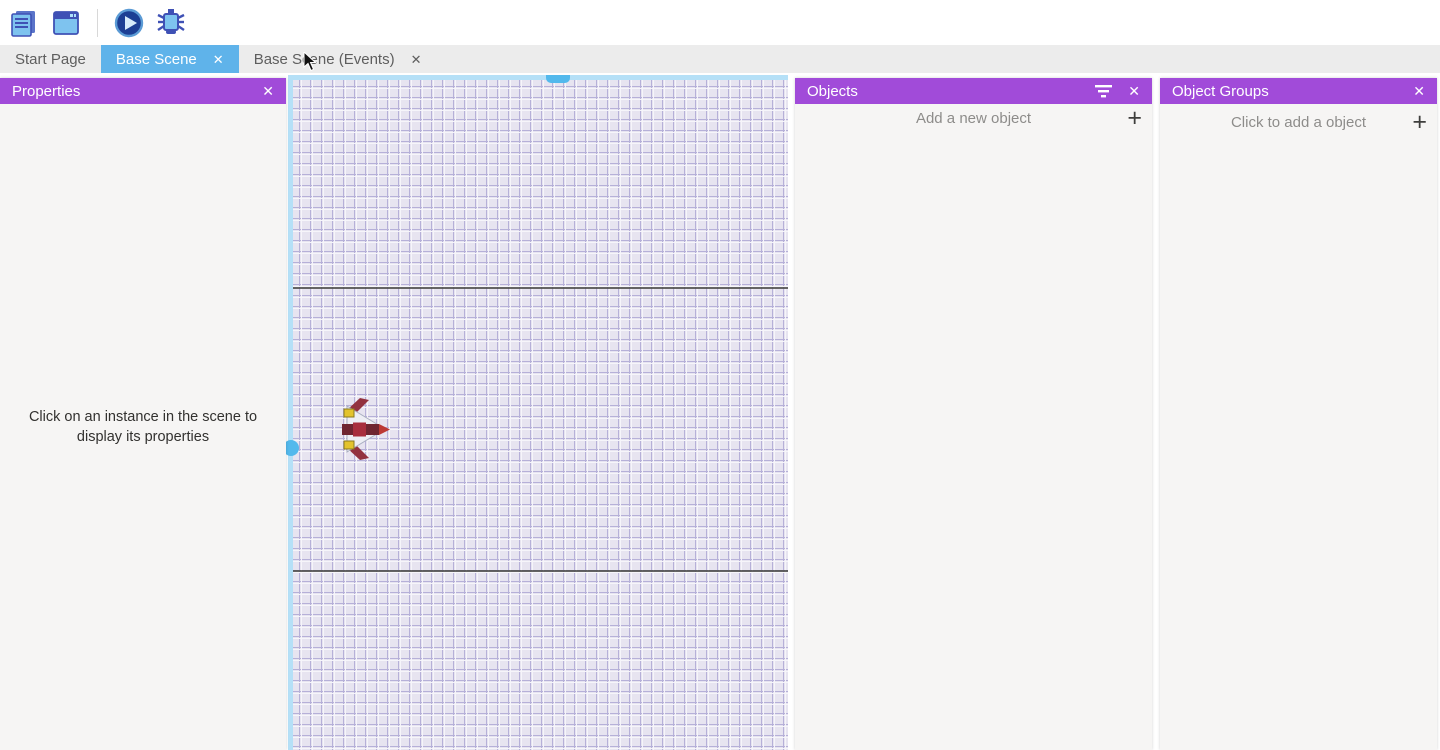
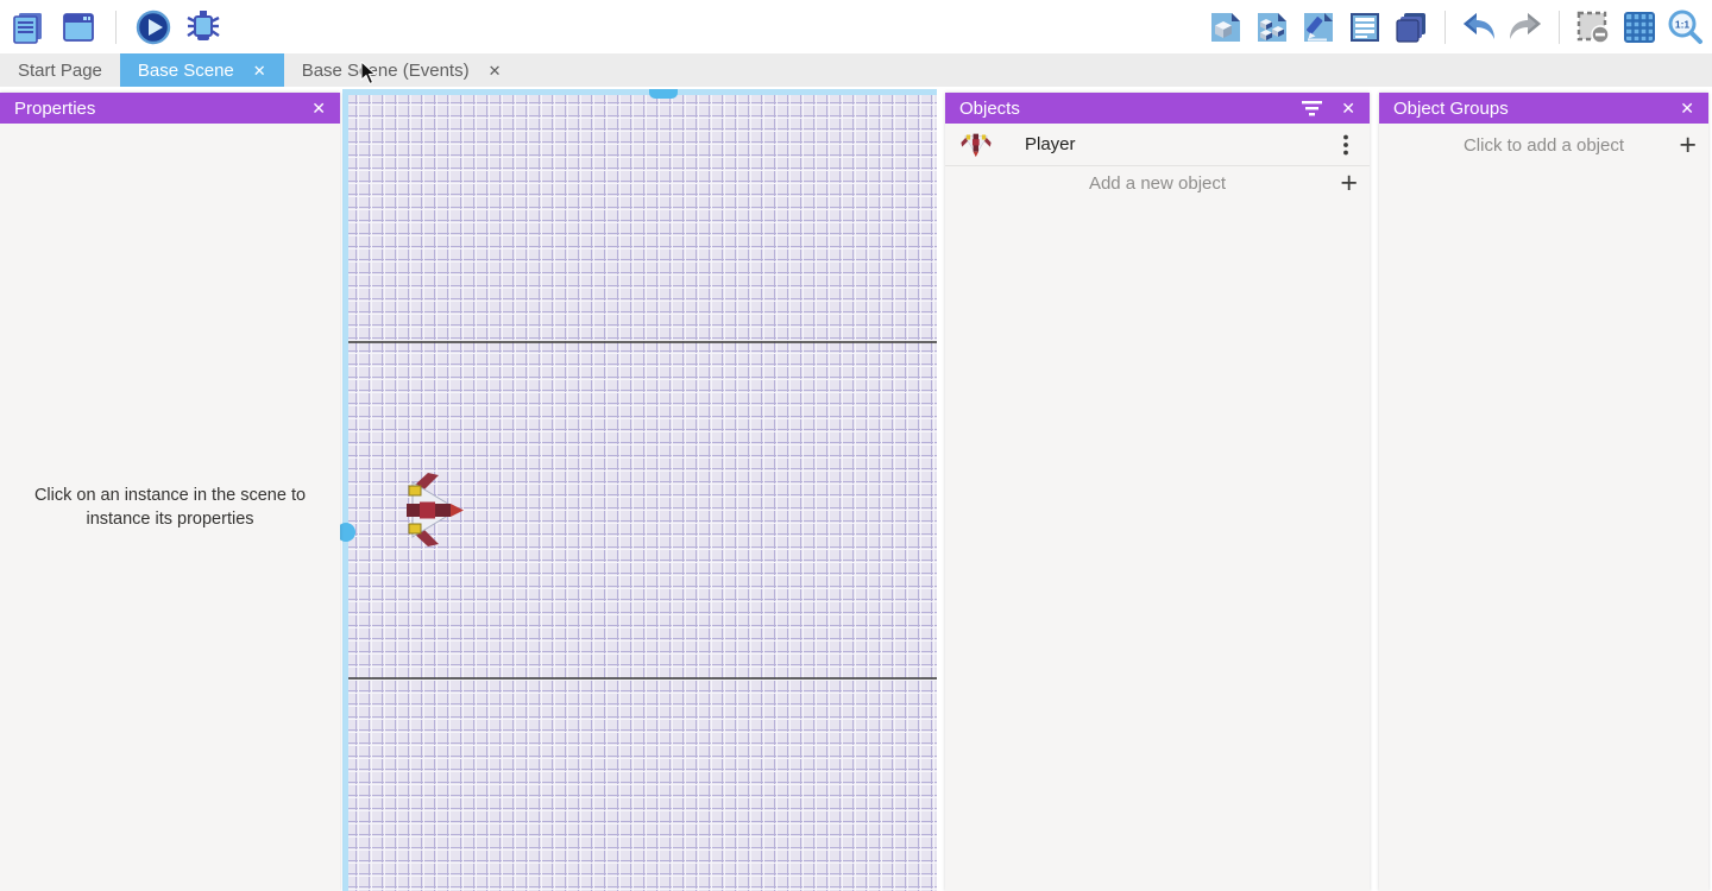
+ 1:1
  Start Page
  Base Scene
  ✕
  Base Sene (Events)
  ✕
  Properties
  ✕
- Click on an instance in the scene to display its properties
+ Click on an instance in the scene to instance its properties
  Objects
  ✕
+ Player
  Add a new object
  +
  Object Groups
  ✕
  Click to add a object
  +
